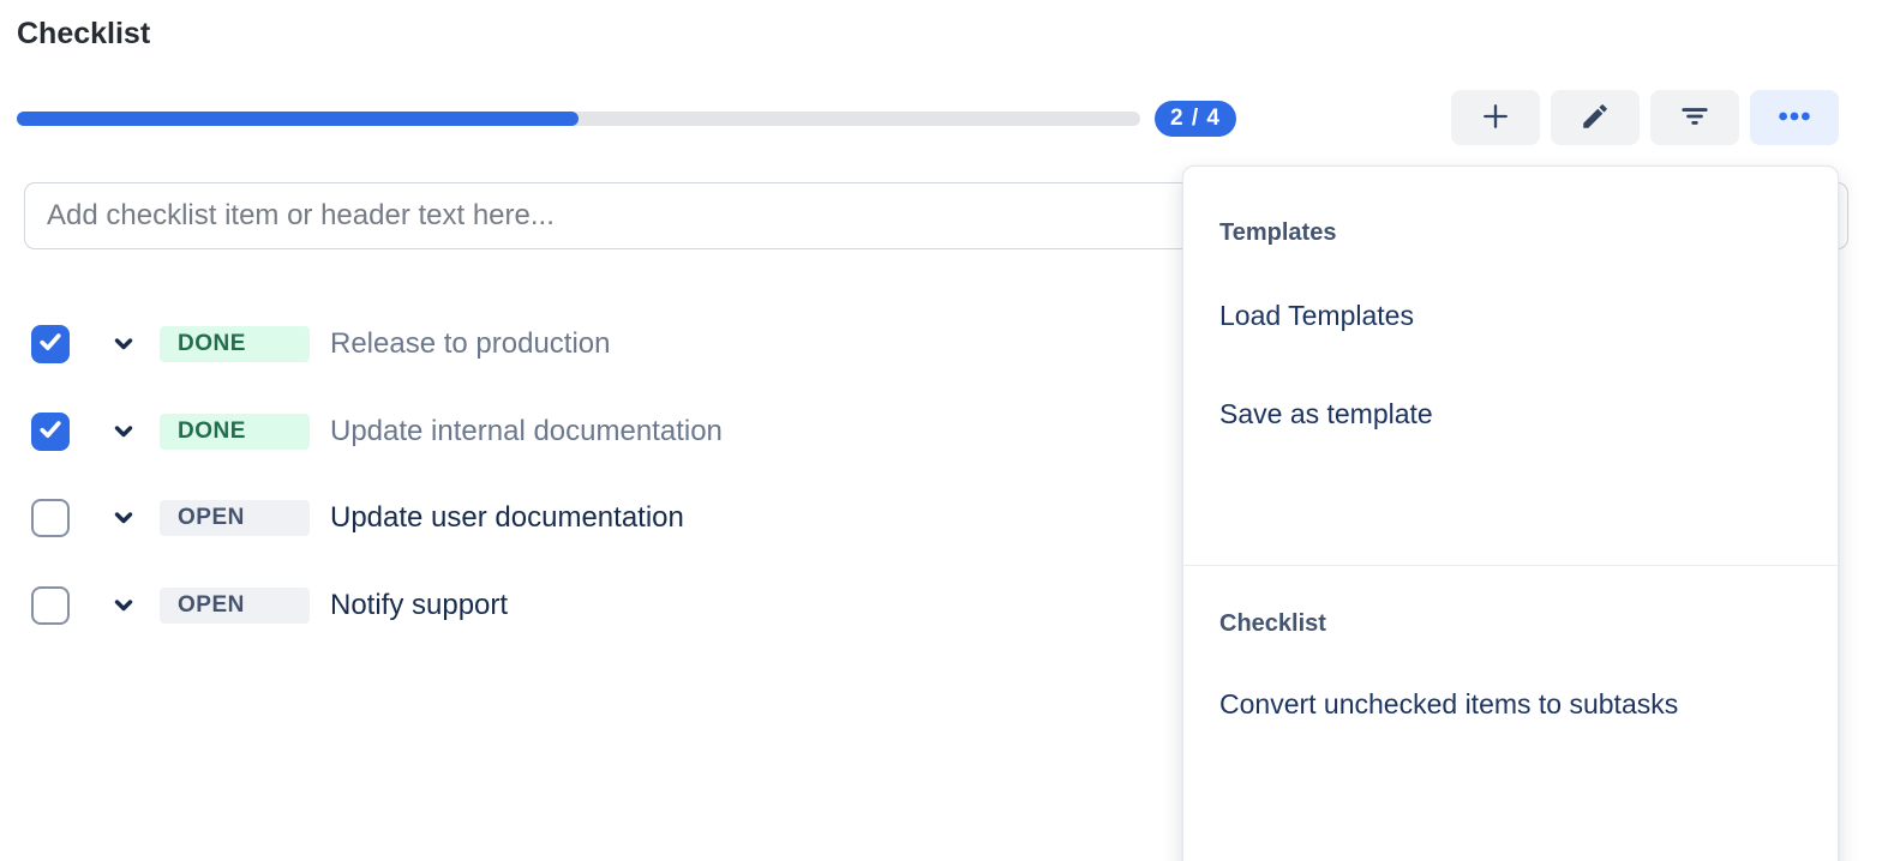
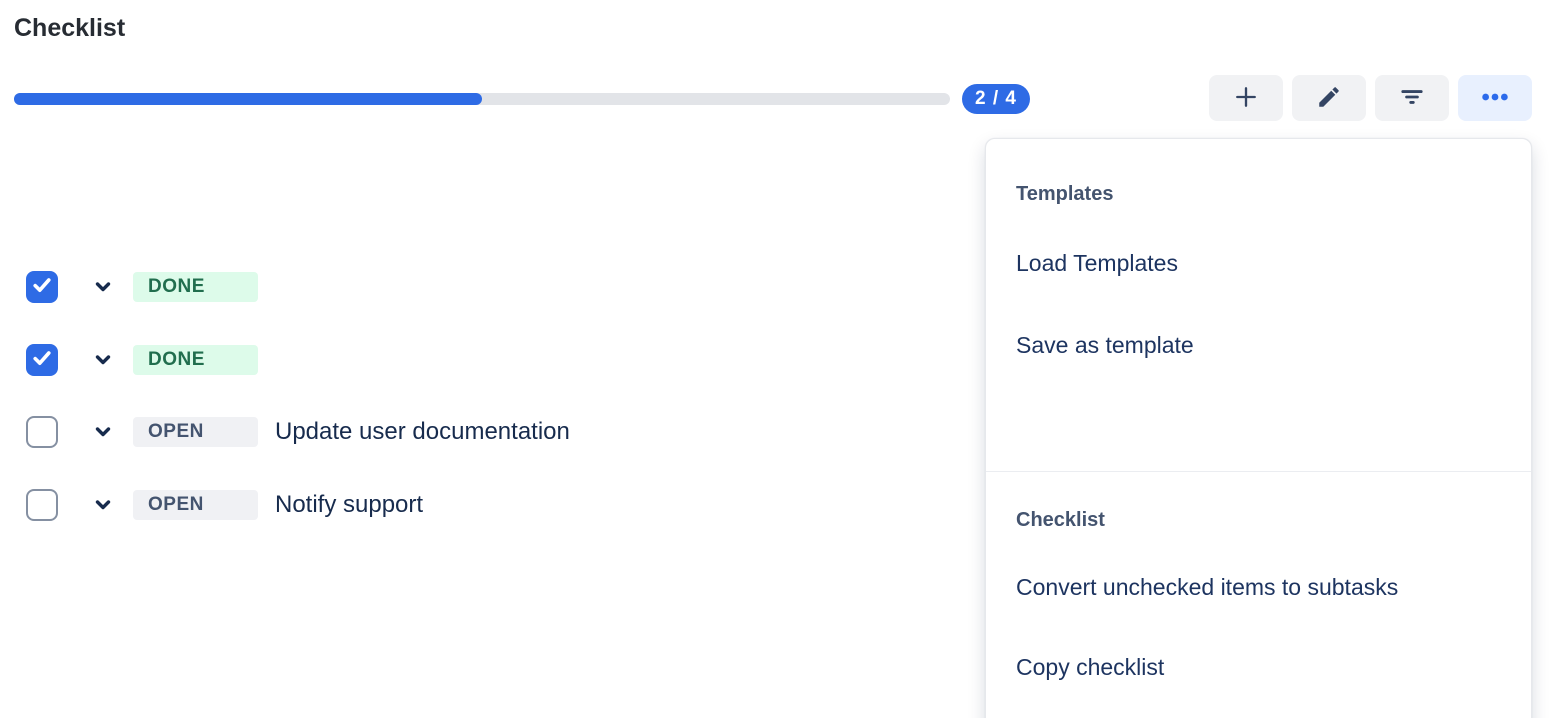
  Checklist
  2 / 4
- Add checklist item or header text here...
  DONE
- Release to production
  DONE
- Update internal documentation
  OPEN
  Update user documentation
  OPEN
  Notify support
  Templates
  Load Templates
  Save as template
  Checklist
  Convert unchecked items to subtasks
+ Copy checklist
